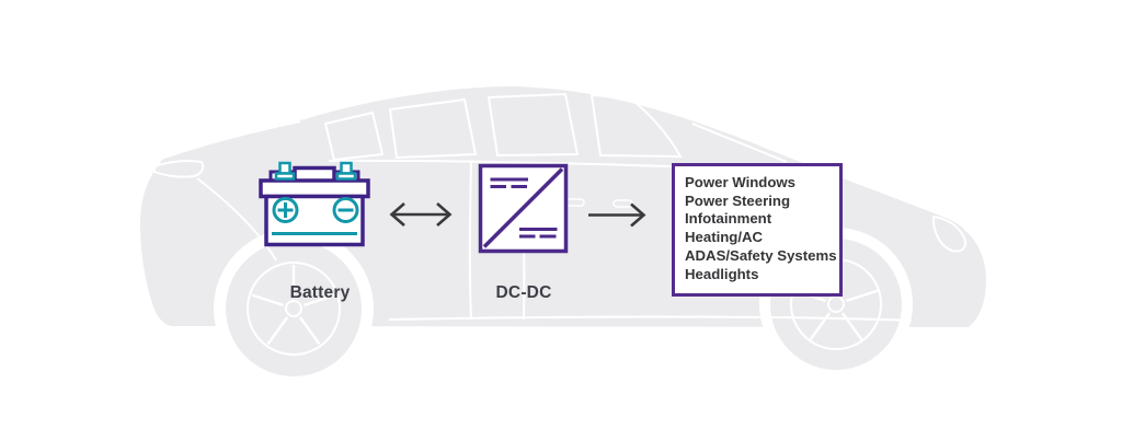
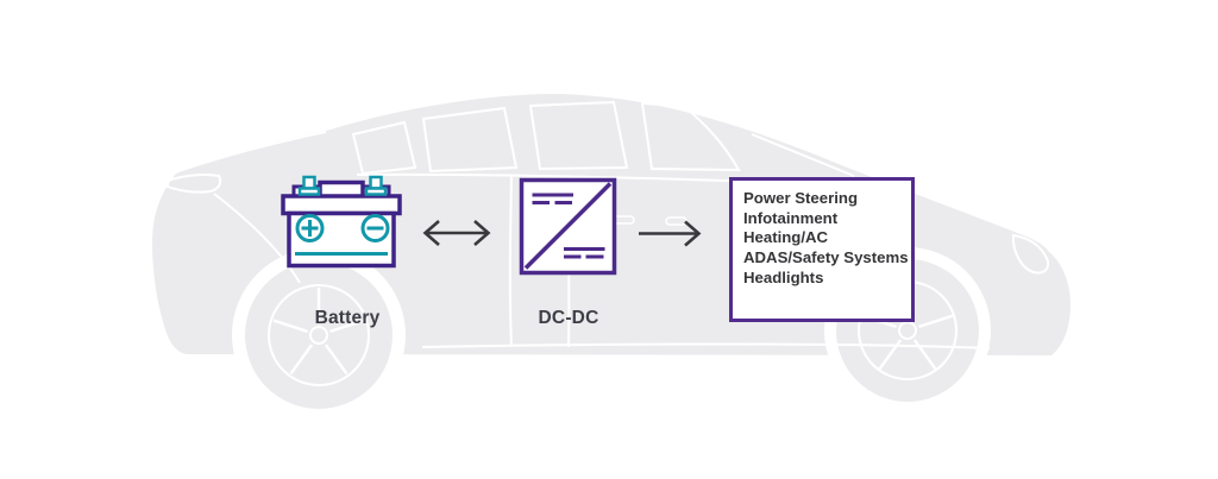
  Battery
  DC-DC
- Power Windows
  Power Steering
  Infotainment
  Heating/AC
  ADAS/Safety Systems
  Headlights
